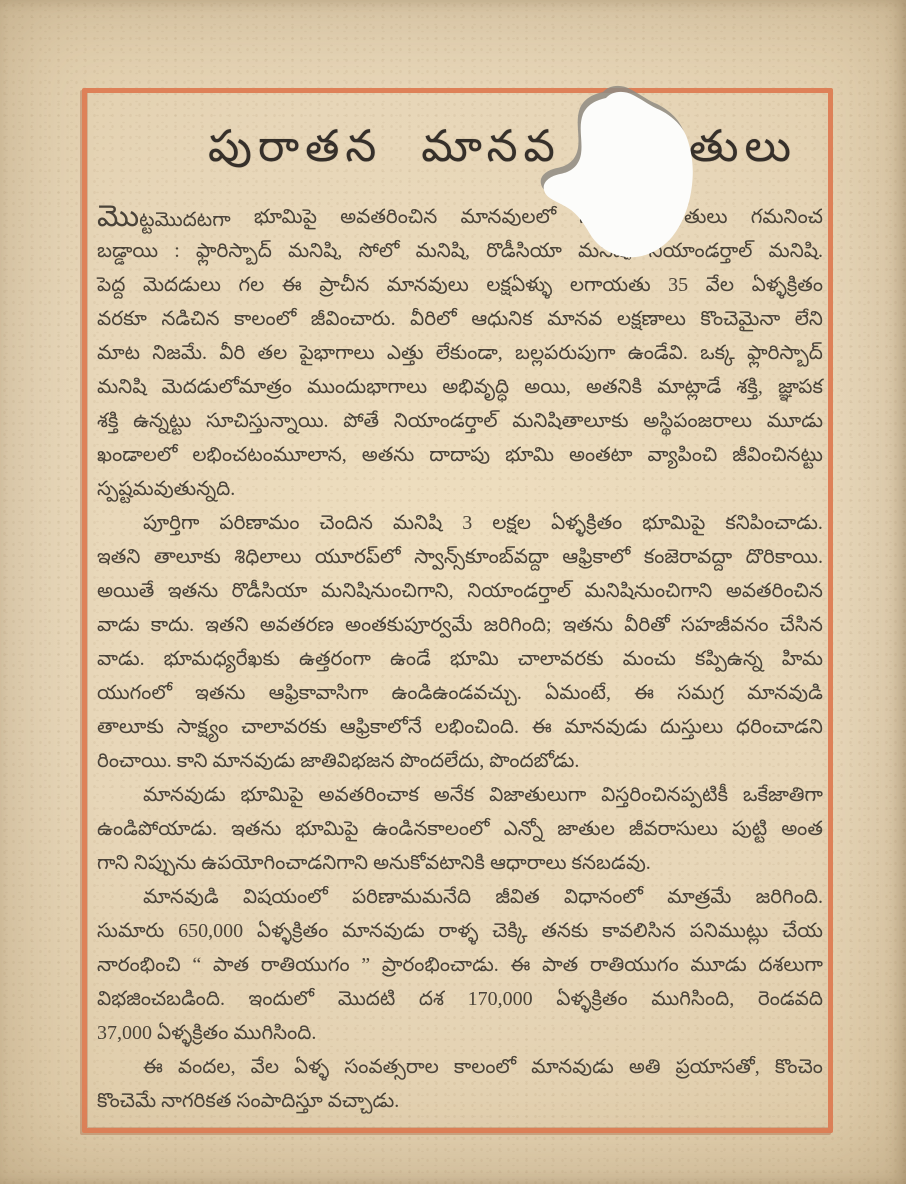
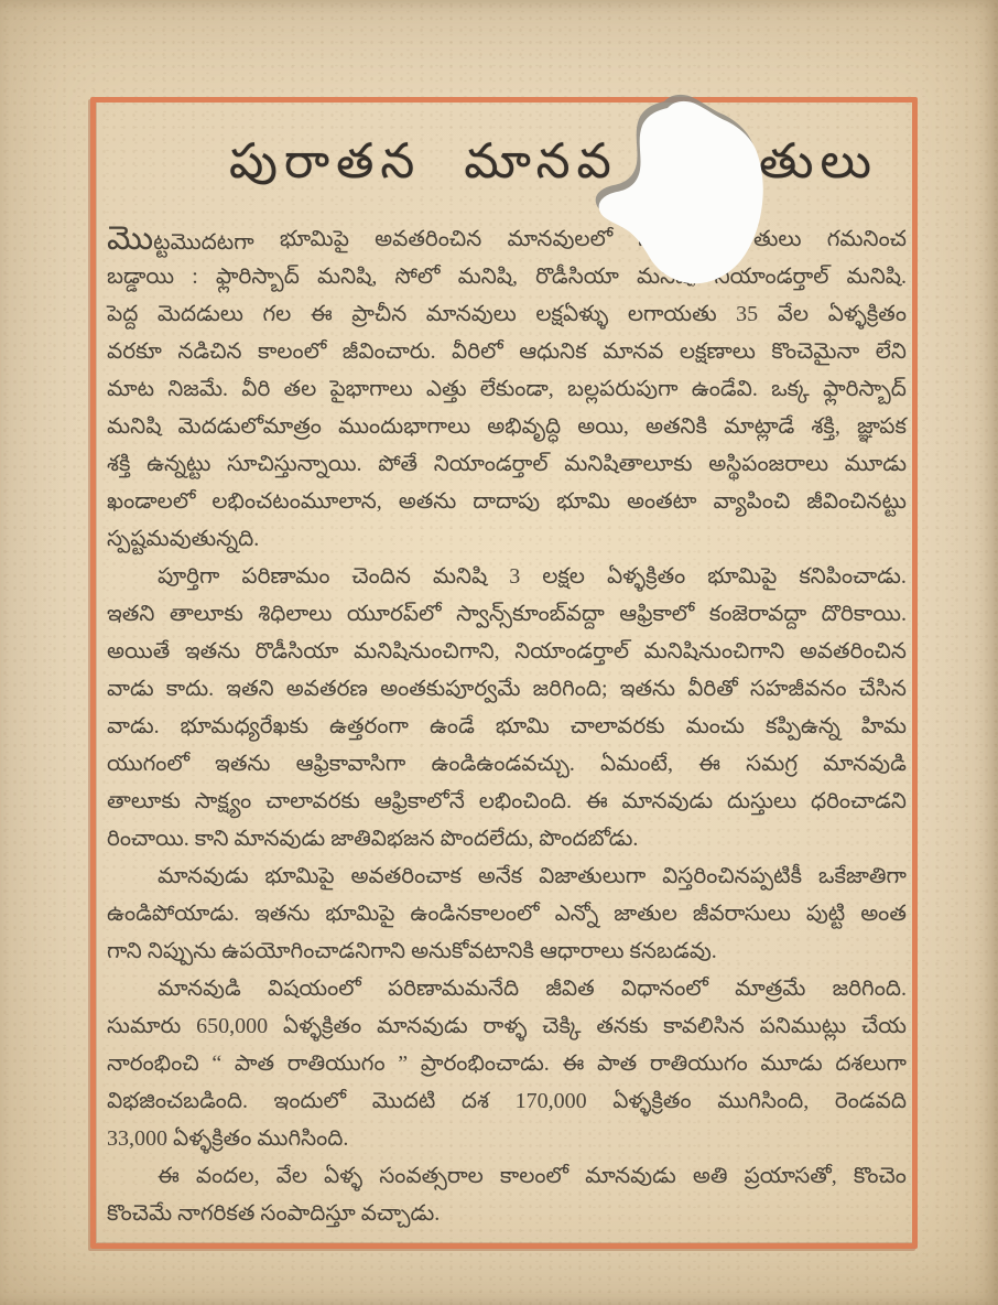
  పురాతన మానవతులు
  మొట్టమొదటగా
  భూమిపై
  అవతరించిన
  మానవులలో
  గమనించ
  బడ్డాయి
  :
  ఫ్లారిస్బాద్
  మనిషి,
  సోలో
  మనిషి,
  రొడీసియా
  నియాండర్తాల్
  మనిషి.
  పెద్ద
  మెదడులు
  గల
  ఈ
  ప్రాచీన
  మానవులు
  లక్షఏళ్ళు
  లగాయతు
  35
  వేల
  ఏళ్ళక్రితం
  వరకూ
  నడిచిన
  కాలంలో
  జీవించారు.
  వీరిలో
  ఆధునిక
  మానవ
  లక్షణాలు
  కొంచెమైనా
  లేని
  మాట
  నిజమే.
  వీరి
  తల
  పైభాగాలు
  ఎత్తు
  లేకుండా,
  బల్లపరుపుగా
  ఉండేవి.
  ఒక్క
  ఫ్లారిస్బాద్
  మనిషి
  మెదడులోమాత్రం
  ముందుభాగాలు
  అభివృద్ధి
  అయి,
  అతనికి
  మాట్లాడే
  శక్తి,
  జ్ఞాపక
  శక్తి
  ఉన్నట్టు
  సూచిస్తున్నాయి.
  పోతే
  నియాండర్తాల్
  మనిషితాలూకు
  అస్థిపంజరాలు
  మూడు
  ఖండాలలో
  లభించటంమూలాన,
  అతను
  దాదాపు
  భూమి
  అంతటా
  వ్యాపించి
  జీవించినట్టు
  స్పష్టమవుతున్నది.
  పూర్తిగా
  పరిణామం
  చెందిన
  మనిషి
  3
  లక్షల
  ఏళ్ళక్రితం
  భూమిపై
  కనిపించాడు.
  ఇతని
  తాలూకు
  శిధిలాలు
  యూరప్‌లో
  స్వాన్స్‌కూంబ్‌వద్దా
  ఆఫ్రికాలో
  కంజెరావద్దా
  దొరికాయి.
  అయితే
  ఇతను
  రొడీసియా
  మనిషినుంచిగాని,
  నియాండర్తాల్
  మనిషినుంచిగాని
  అవతరించిన
  వాడు
  కాదు.
  ఇతని
  అవతరణ
  అంతకుపూర్వమే
  జరిగింది;
  ఇతను
  వీరితో
  సహజీవనం
  చేసిన
  వాడు.
  భూమధ్యరేఖకు
  ఉత్తరంగా
  ఉండే
  భూమి
  చాలావరకు
  మంచు
  కప్పిఉన్న
  హిమ
  యుగంలో
  ఇతను
  ఆఫ్రికావాసిగా
  ఉండిఉండవచ్చు.
  ఏమంటే,
  ఈ
  సమగ్ర
  మానవుడి
  తాలూకు
  సాక్ష్యం
  చాలావరకు
  ఆఫ్రికాలోనే
  లభించింది.
  ఈ
  మానవుడు
  దుస్తులు
  ధరించాడని
  రించాయి. కాని మానవుడు జాతివిభజన పొందలేదు, పొందబోడు.
  మానవుడు
  భూమిపై
  అవతరించాక
  అనేక
  విజాతులుగా
  విస్తరించినప్పటికీ
  ఒకేజాతిగా
  ఉండిపోయాడు.
  ఇతను
  భూమిపై
  ఉండినకాలంలో
  ఎన్నో
  జాతుల
  జీవరాసులు
  పుట్టి
  అంత
  గాని నిప్పును ఉపయోగించాడనిగాని అనుకోవటానికి ఆధారాలు కనబడవు.
  మానవుడి
  విషయంలో
  పరిణామమనేది
  జీవిత
  విధానంలో
  మాత్రమే
  జరిగింది.
  సుమారు
  650,000
  ఏళ్ళక్రితం
  మానవుడు
  రాళ్ళ
  చెక్కి
  తనకు
  కావలిసిన
  పనిముట్లు
  చేయ
  నారంభించి
  “
  పాత
  రాతియుగం
  ”
  ప్రారంభించాడు.
  ఈ
  పాత
  రాతియుగం
  మూడు
  దశలుగా
  విభజించబడింది.
  ఇందులో
  మొదటి
  దశ
  170,000
  ఏళ్ళక్రితం
  ముగిసింది,
  రెండవది
- 37,000 ఏళ్ళక్రితం ముగిసింది.
+ 33,000 ఏళ్ళక్రితం ముగిసింది.
  ఈ
  వందల,
  వేల
  ఏళ్ళ
  సంవత్సరాల
  కాలంలో
  మానవుడు
  అతి
  ప్రయాసతో,
  కొంచెం
  కొంచెమే నాగరికత సంపాదిస్తూ వచ్చాడు.
